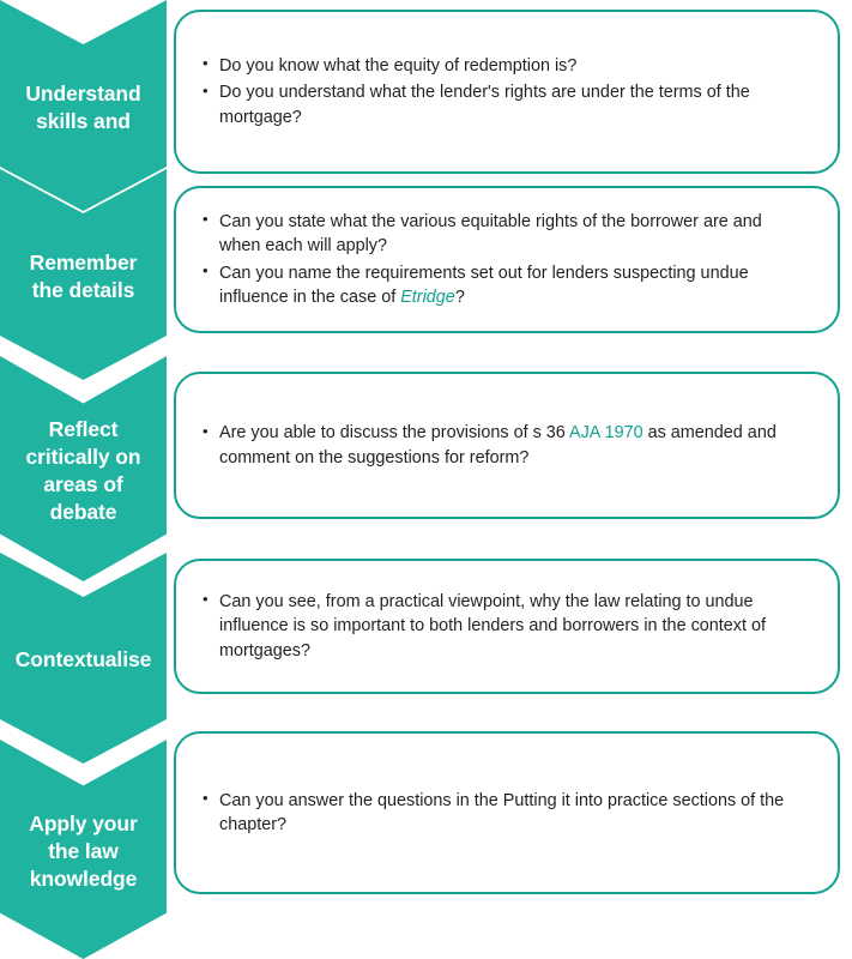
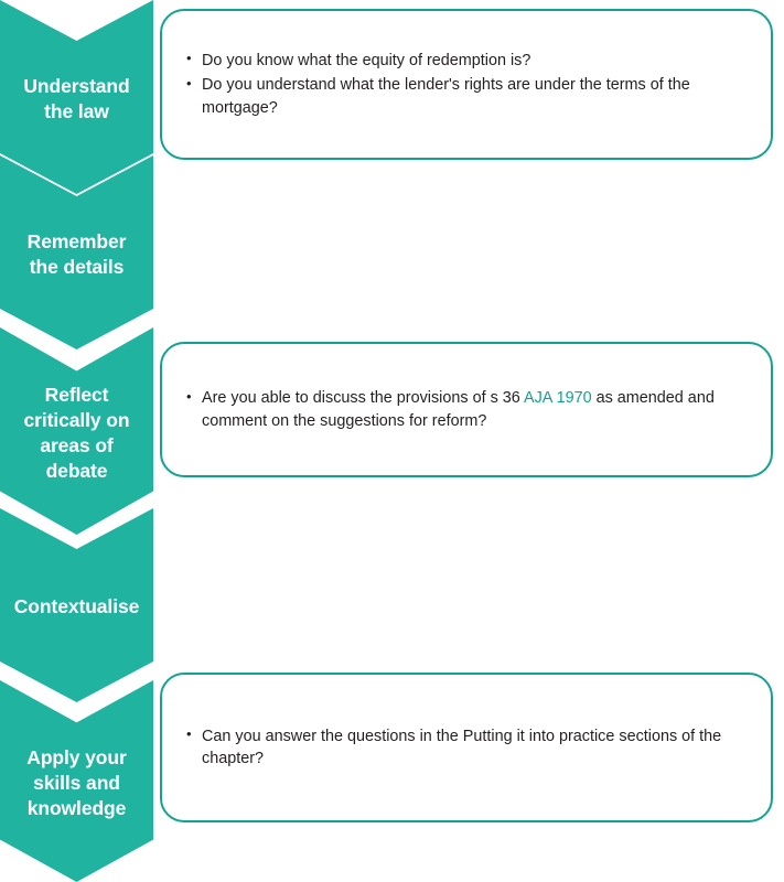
  Do you know what the equity of redemption is?
  Do you understand what the lender's rights are under the terms of the mortgage?
  Understand
- skills and
+ the law
- Can you state what the various equitable rights of the borrower are and when each will apply?
- Can you name the requirements set out for lenders suspecting undue influence in the case of Etridge?
  Remember
  the details
  Are you able to discuss the provisions of s 36 AJA 1970 as amended and comment on the suggestions for reform?
  Reflect
  critically on
  areas of
  debate
- Can you see, from a practical viewpoint, why the law relating to undue influence is so important to both lenders and borrowers in the context of mortgages?
  Contextualise
  Can you answer the questions in the Putting it into practice sections of the chapter?
  Apply your
- the law
+ skills and
  knowledge
